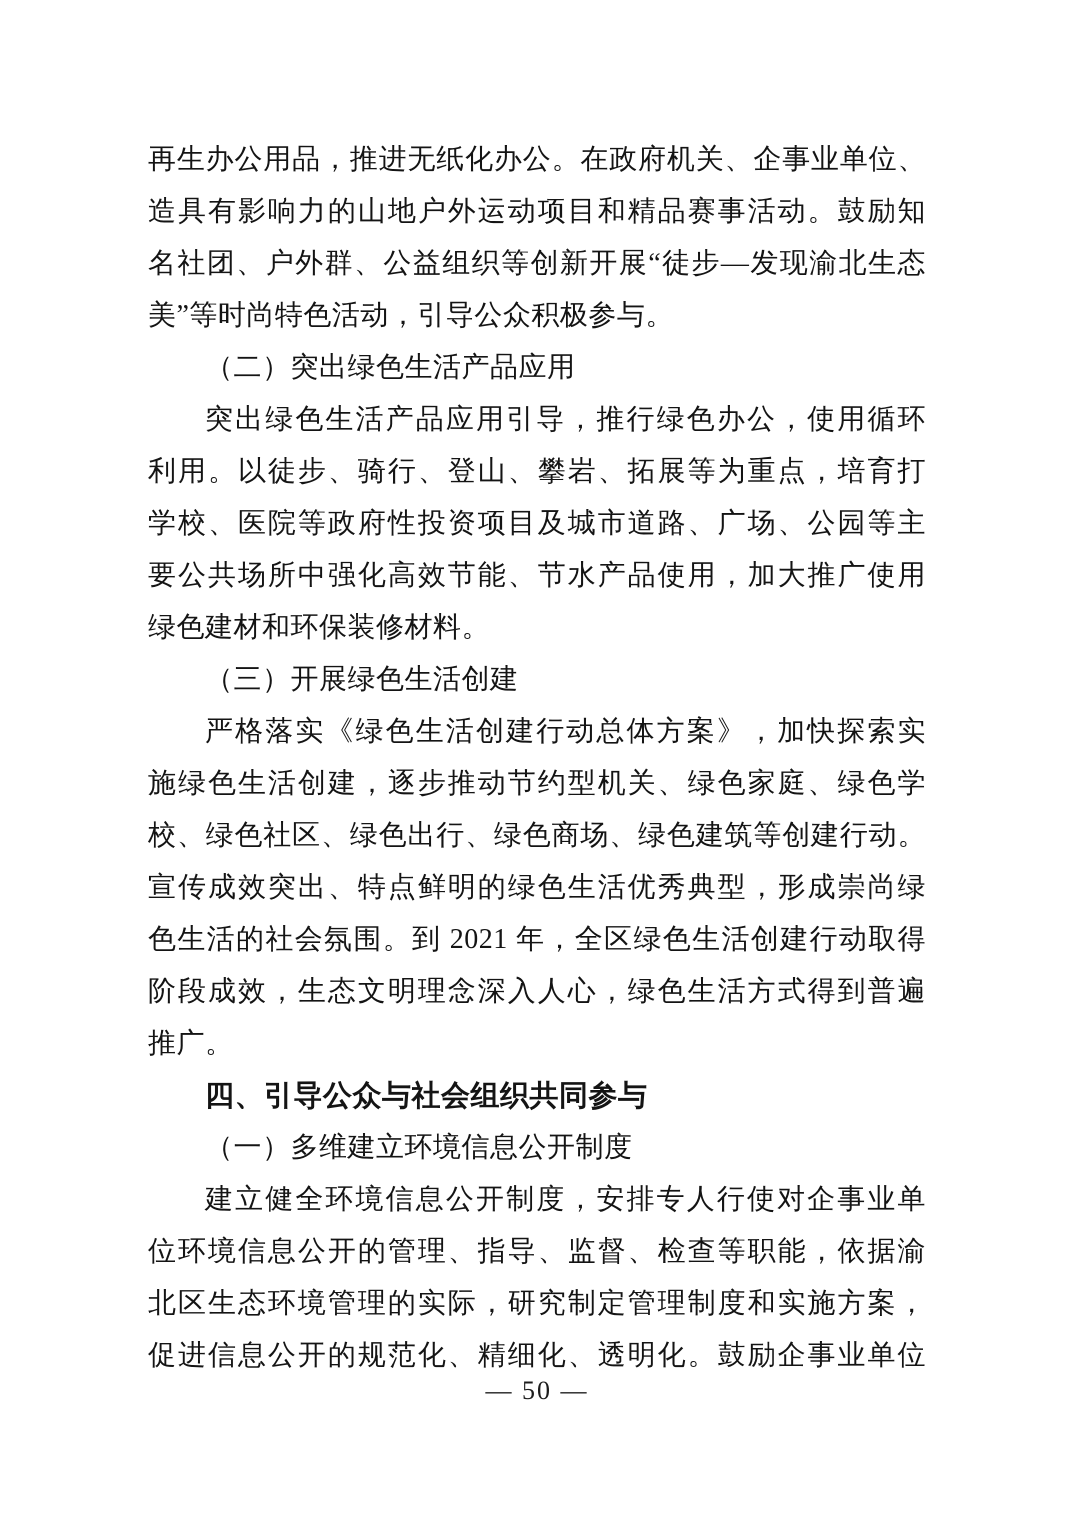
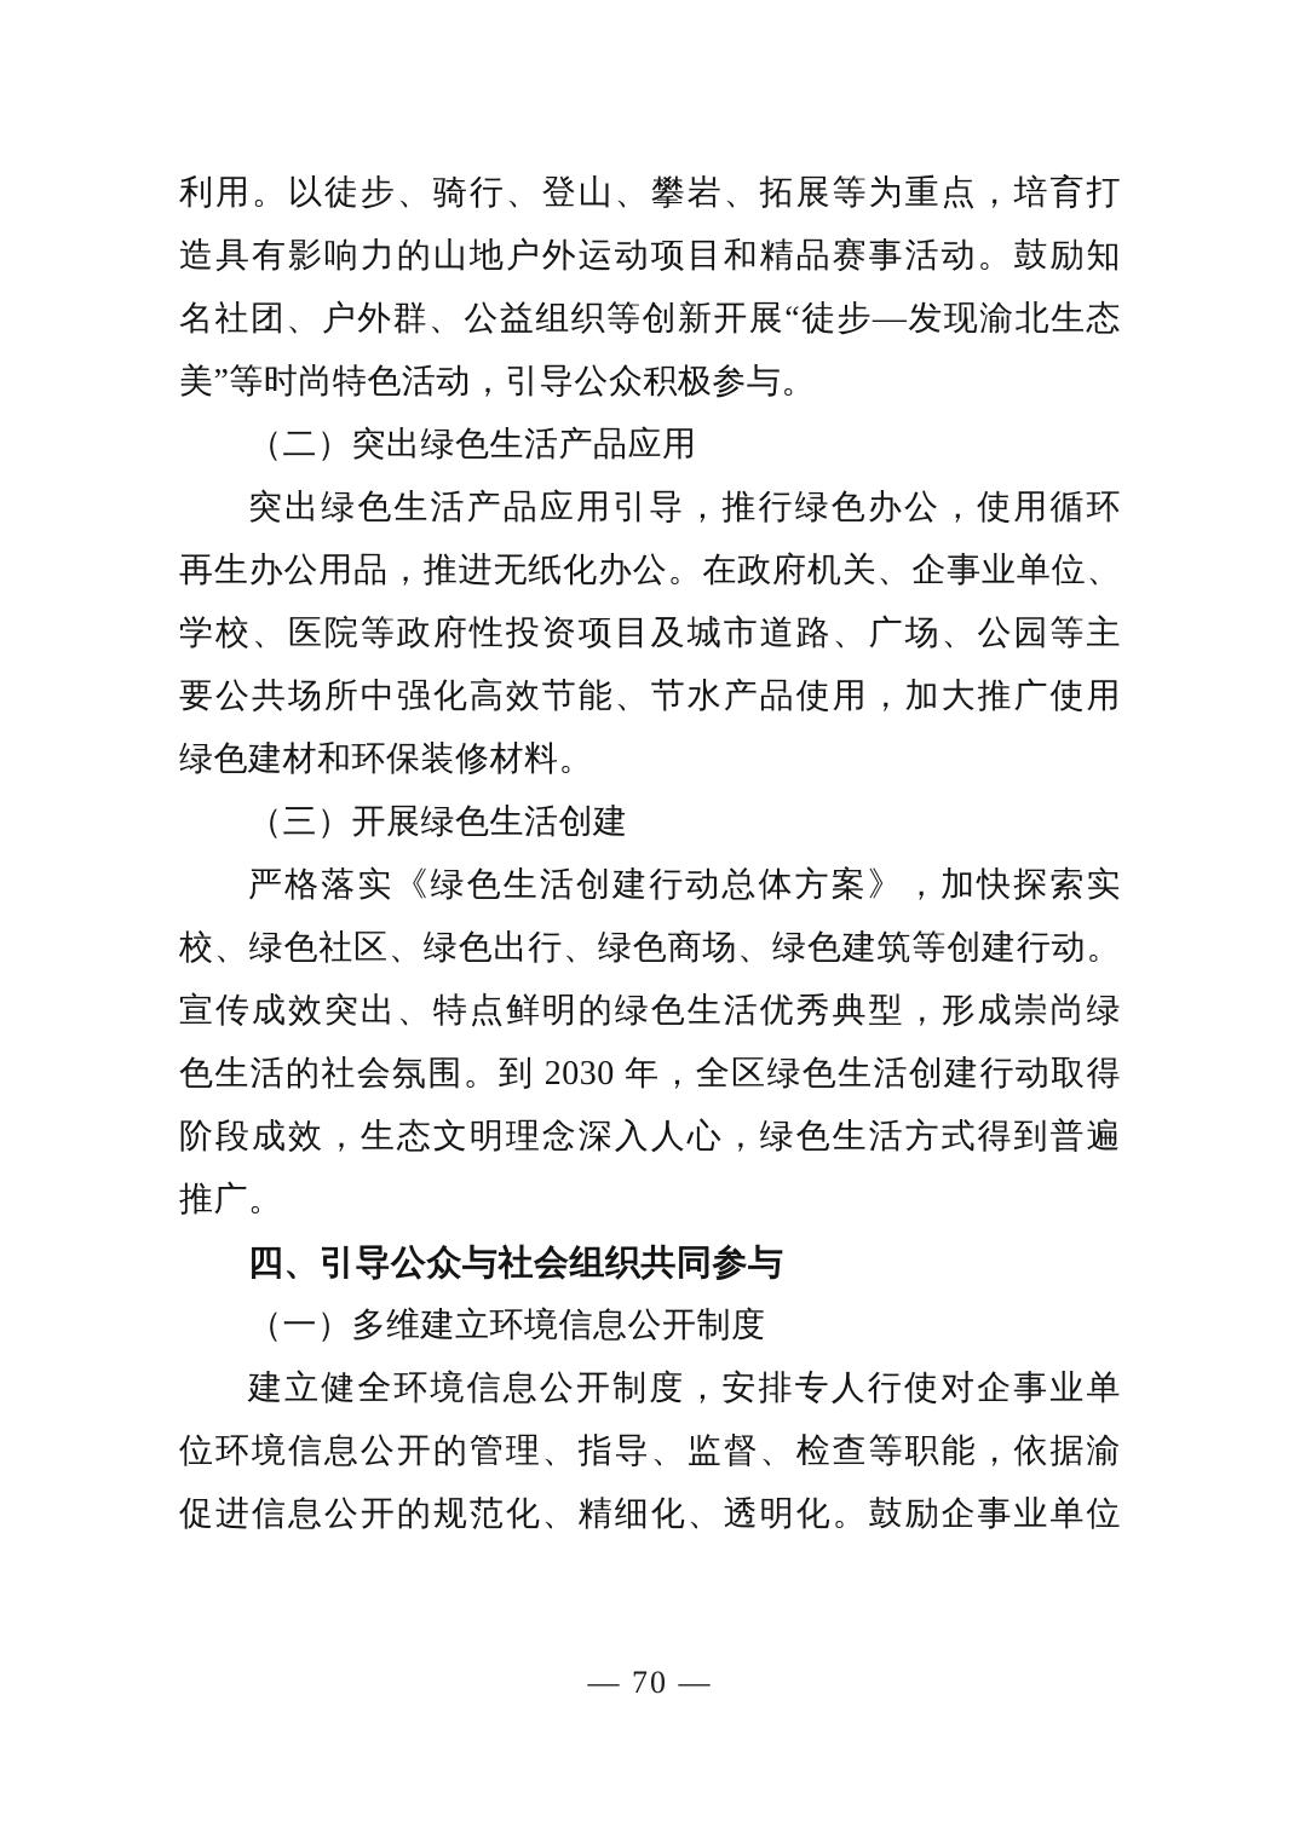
- 再生办公用品，推进无纸化办公。在政府机关、企事业单位、
+ 利用。以徒步、骑行、登山、攀岩、拓展等为重点，培育打
  造具有影响力的山地户外运动项目和精品赛事活动。鼓励知
  名社团、户外群、公益组织等创新开展“徒步—发现渝北生态
  美”等时尚特色活动，引导公众积极参与。
  （二）突出绿色生活产品应用
  突出绿色生活产品应用引导，推行绿色办公，使用循环
- 利用。以徒步、骑行、登山、攀岩、拓展等为重点，培育打
+ 再生办公用品，推进无纸化办公。在政府机关、企事业单位、
  学校、医院等政府性投资项目及城市道路、广场、公园等主
  要公共场所中强化高效节能、节水产品使用，加大推广使用
  绿色建材和环保装修材料。
  （三）开展绿色生活创建
  严格落实《绿色生活创建行动总体方案》，加快探索实
- 施绿色生活创建，逐步推动节约型机关、绿色家庭、绿色学
  校、绿色社区、绿色出行、绿色商场、绿色建筑等创建行动。
  宣传成效突出、特点鲜明的绿色生活优秀典型，形成崇尚绿
- 色生活的社会氛围。到 2021 年，全区绿色生活创建行动取得
+ 色生活的社会氛围。到 2030 年，全区绿色生活创建行动取得
  阶段成效，生态文明理念深入人心，绿色生活方式得到普遍
  推广。
  四、引导公众与社会组织共同参与
  （一）多维建立环境信息公开制度
  建立健全环境信息公开制度，安排专人行使对企事业单
  位环境信息公开的管理、指导、监督、检查等职能，依据渝
- 北区生态环境管理的实际，研究制定管理制度和实施方案，
  促进信息公开的规范化、精细化、透明化。鼓励企事业单位
- — 50 —
+ — 70 —
